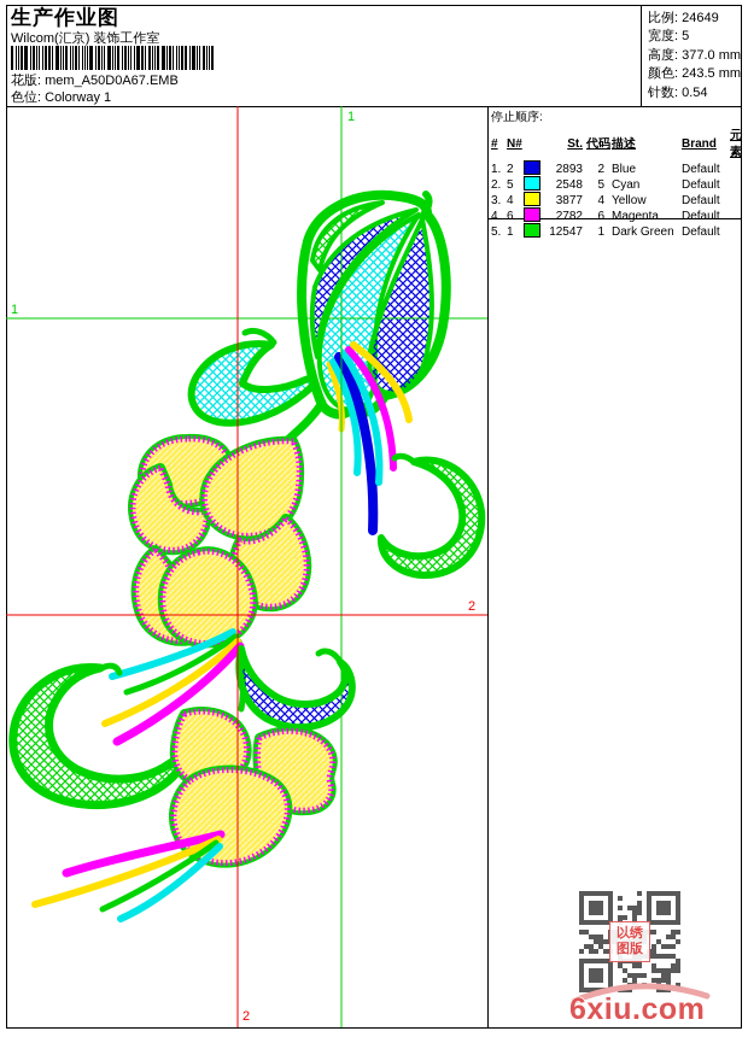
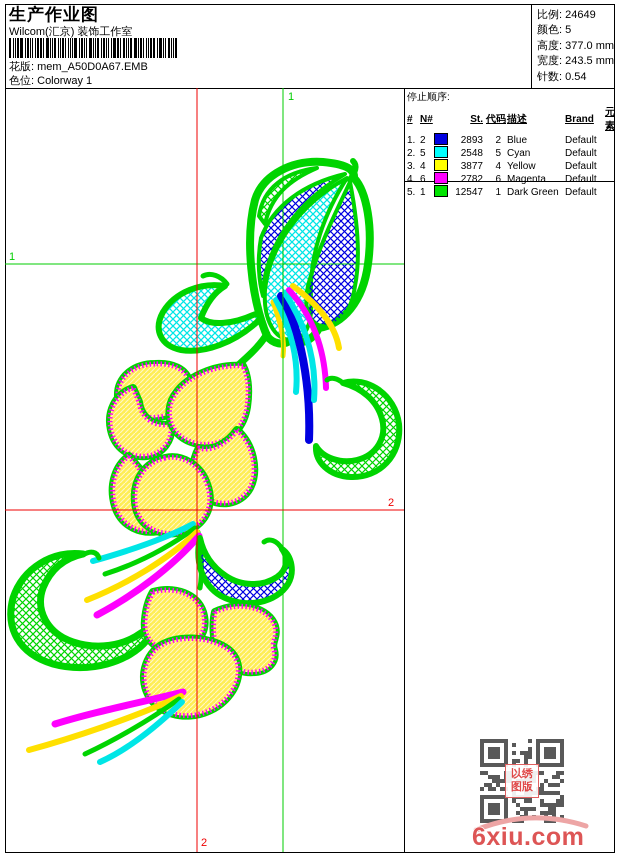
  生产作业图
  Wilcom(汇京) 装饰工作室
  花版: mem_A50D0A67.EMB
  色位: Colorway 1
  比例: 24649
- 宽度: 5
+ 颜色: 5
  高度: 377.0 mm
- 颜色: 243.5 mm
+ 宽度: 243.5 mm
  针数: 0.54
  停止顺序:
  #
  N#
  St.
  代码
  描述
  Brand
  元素
  1.
  2
  2893
  2
  Blue
  Default
  2.
  5
  2548
  5
  Cyan
  Default
  3.
  4
  3877
  4
  Yellow
  Default
  4.
  6
  2782
  6
  Magenta
  Default
  5.
  1
  12547
  1
  Dark Green
  Default
  1
  1
  2
  2
  以绣
  图版
  6xiu.com
